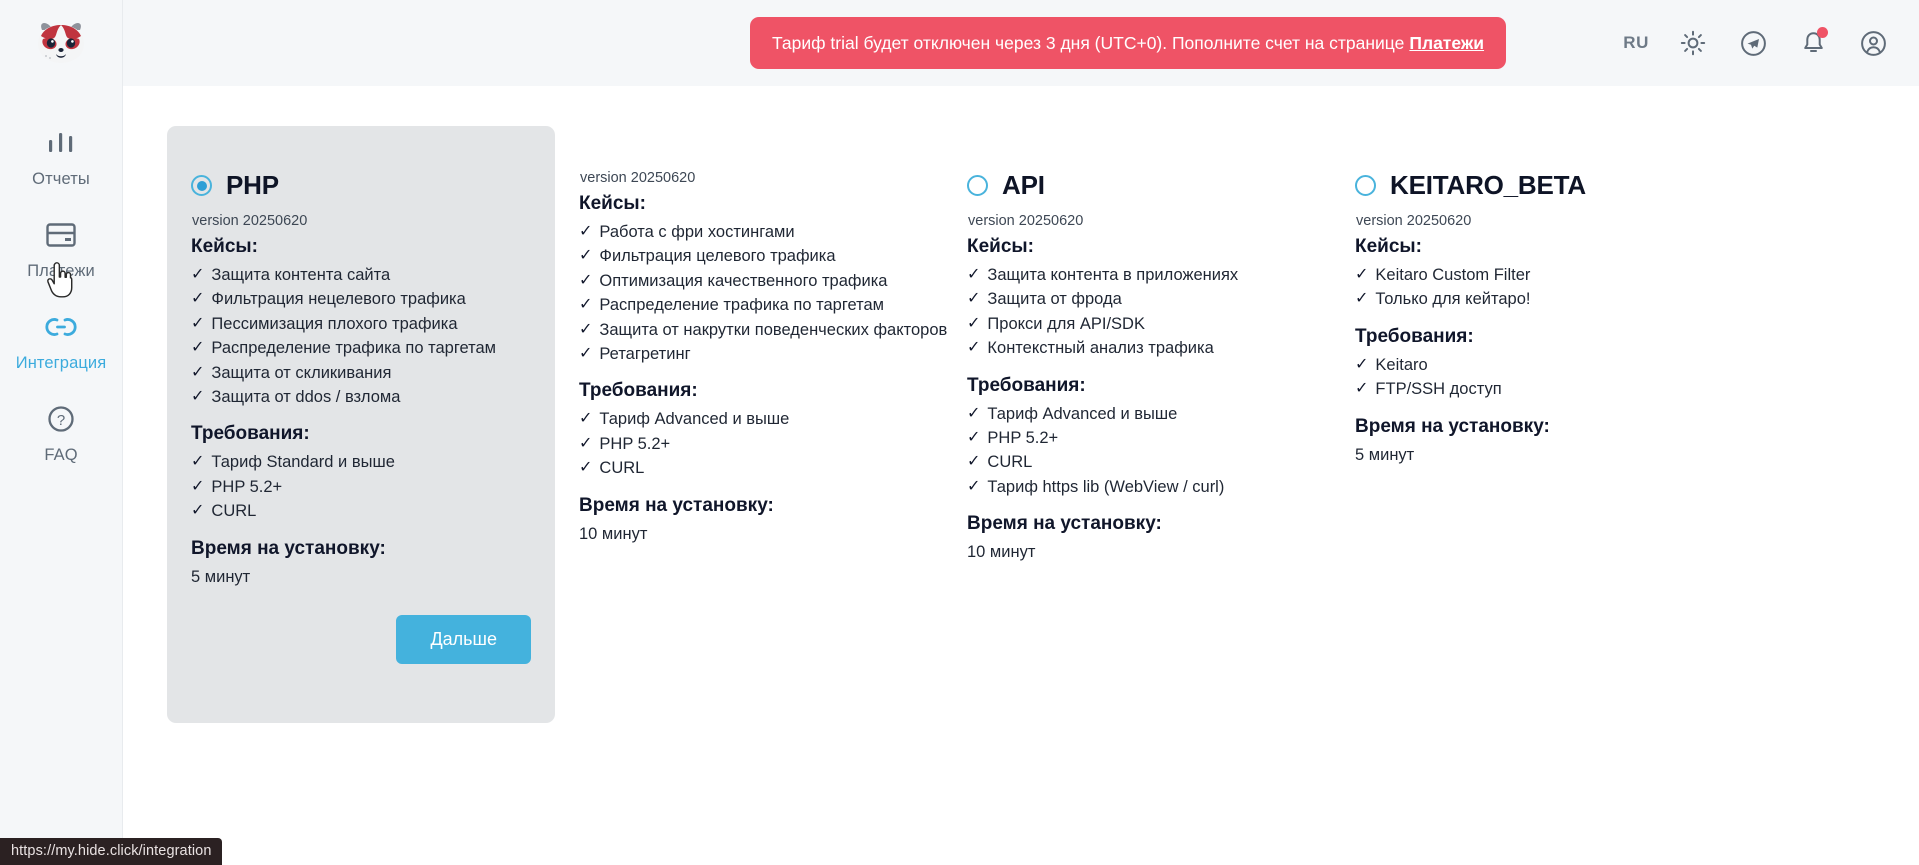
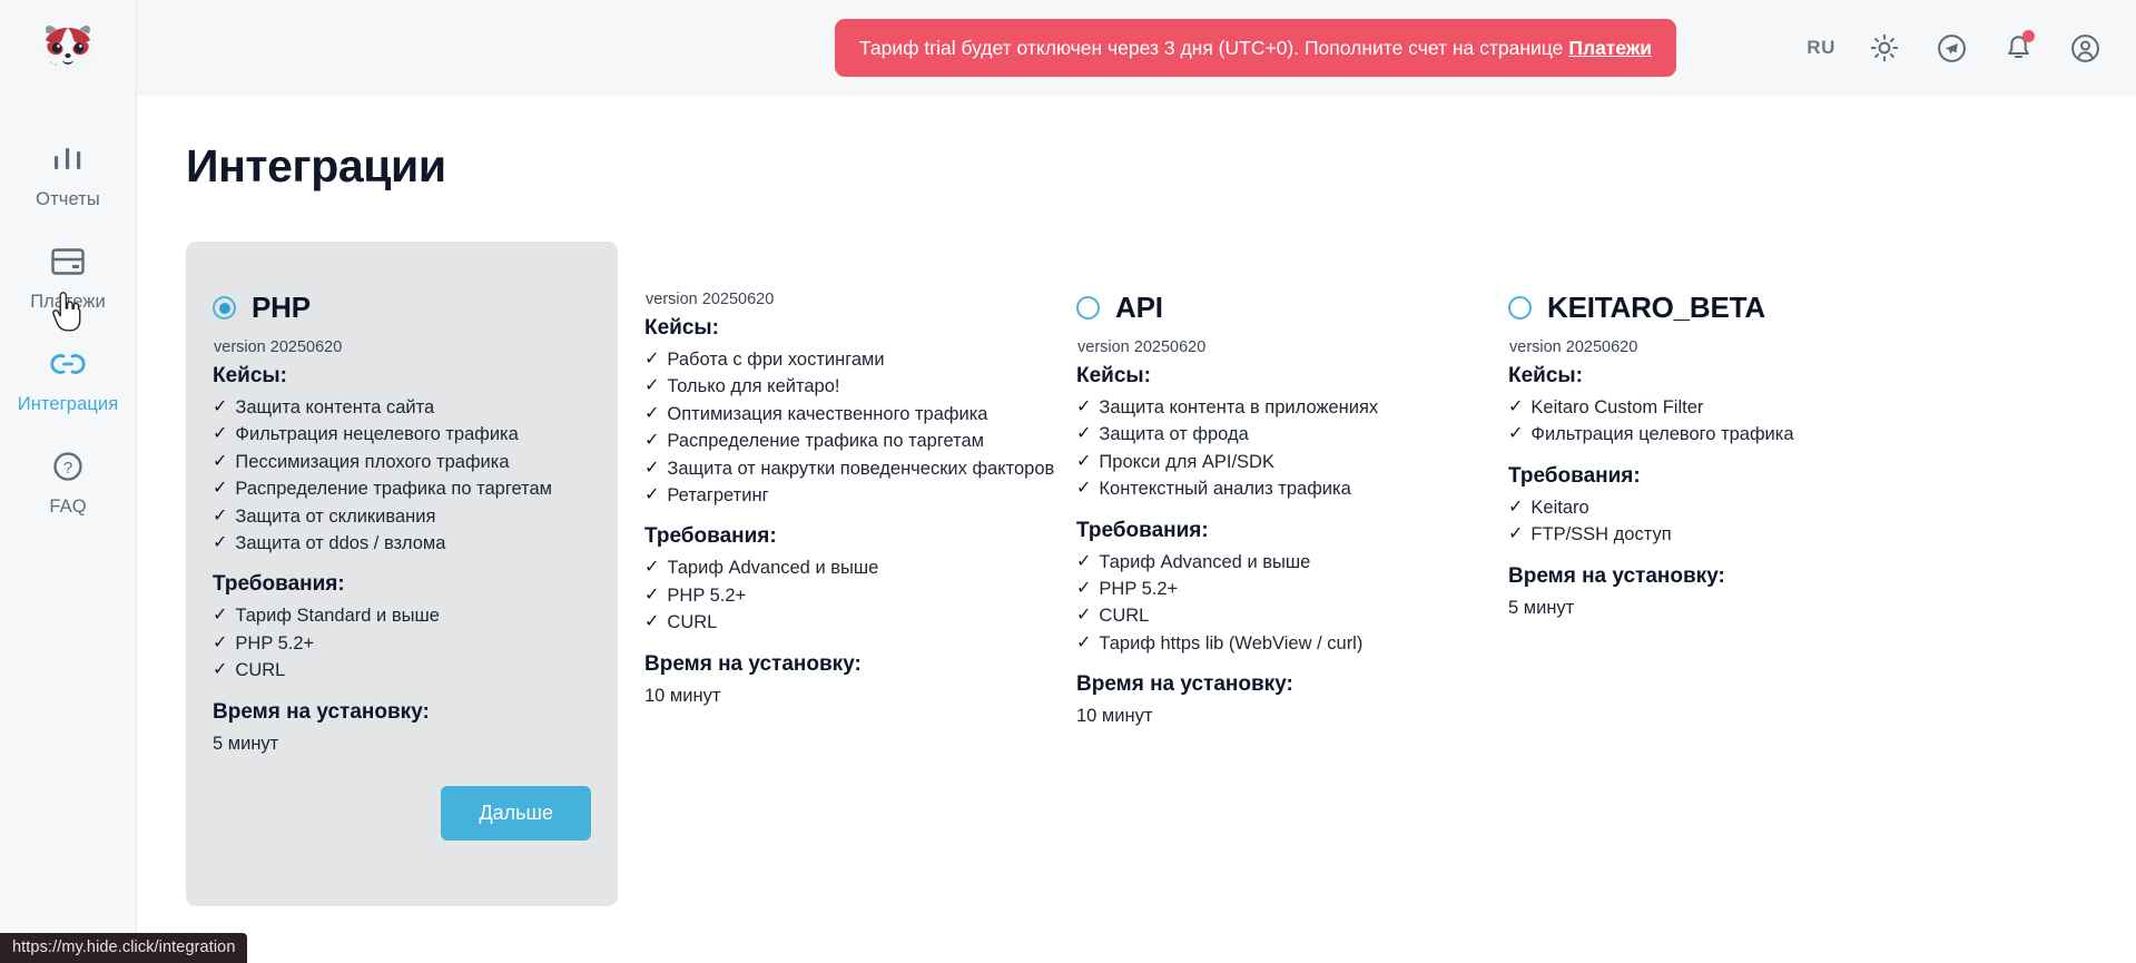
  Отчеты
  Плаежи
  Интеграция
  ?
  FAQ
  Тариф trial будет отключен через 3 дня (UTC+0). Пополните счет на странице
  Платежи
  RU
+ Интеграции
  PHP
  version 20250620
  Кейсы:
  ✓
  Защита контента сайта
  ✓
  Фильтрация нецелевого трафика
  ✓
  Пессимизация плохого трафика
  ✓
  Распределение трафика по таргетам
  ✓
  Защита от скликивания
  ✓
  Защита от ddos / взлома
  Требования:
  ✓
  Тариф Standard и выше
  ✓
  PHP 5.2+
  ✓
  CURL
  Время на установку:
  5 минут
  Дальше
  version 20250620
  Кейсы:
  ✓
  Работа с фри хостингами
  ✓
- Фильтрация целевого трафика
+ Только для кейтаро!
  ✓
  Оптимизация качественного трафика
  ✓
  Распределение трафика по таргетам
  ✓
  Защита от накрутки поведенческих факторов
  ✓
  Ретагретинг
  Требования:
  ✓
  Тариф Advanced и выше
  ✓
  PHP 5.2+
  ✓
  CURL
  Время на установку:
  10 минут
  API
  version 20250620
  Кейсы:
  ✓
  Защита контента в приложениях
  ✓
  Защита от фрода
  ✓
  Прокси для API/SDK
  ✓
  Контекстный анализ трафика
  Требования:
  ✓
  Тариф Advanced и выше
  ✓
  PHP 5.2+
  ✓
  CURL
  ✓
  Тариф https lib (WebView / curl)
  Время на установку:
  10 минут
  KEITARO_BETA
  version 20250620
  Кейсы:
  ✓
  Keitaro Custom Filter
  ✓
- Только для кейтаро!
+ Фильтрация целевого трафика
  Требования:
  ✓
  Keitaro
  ✓
  FTP/SSH доступ
  Время на установку:
  5 минут
  https://my.hide.click/integration
